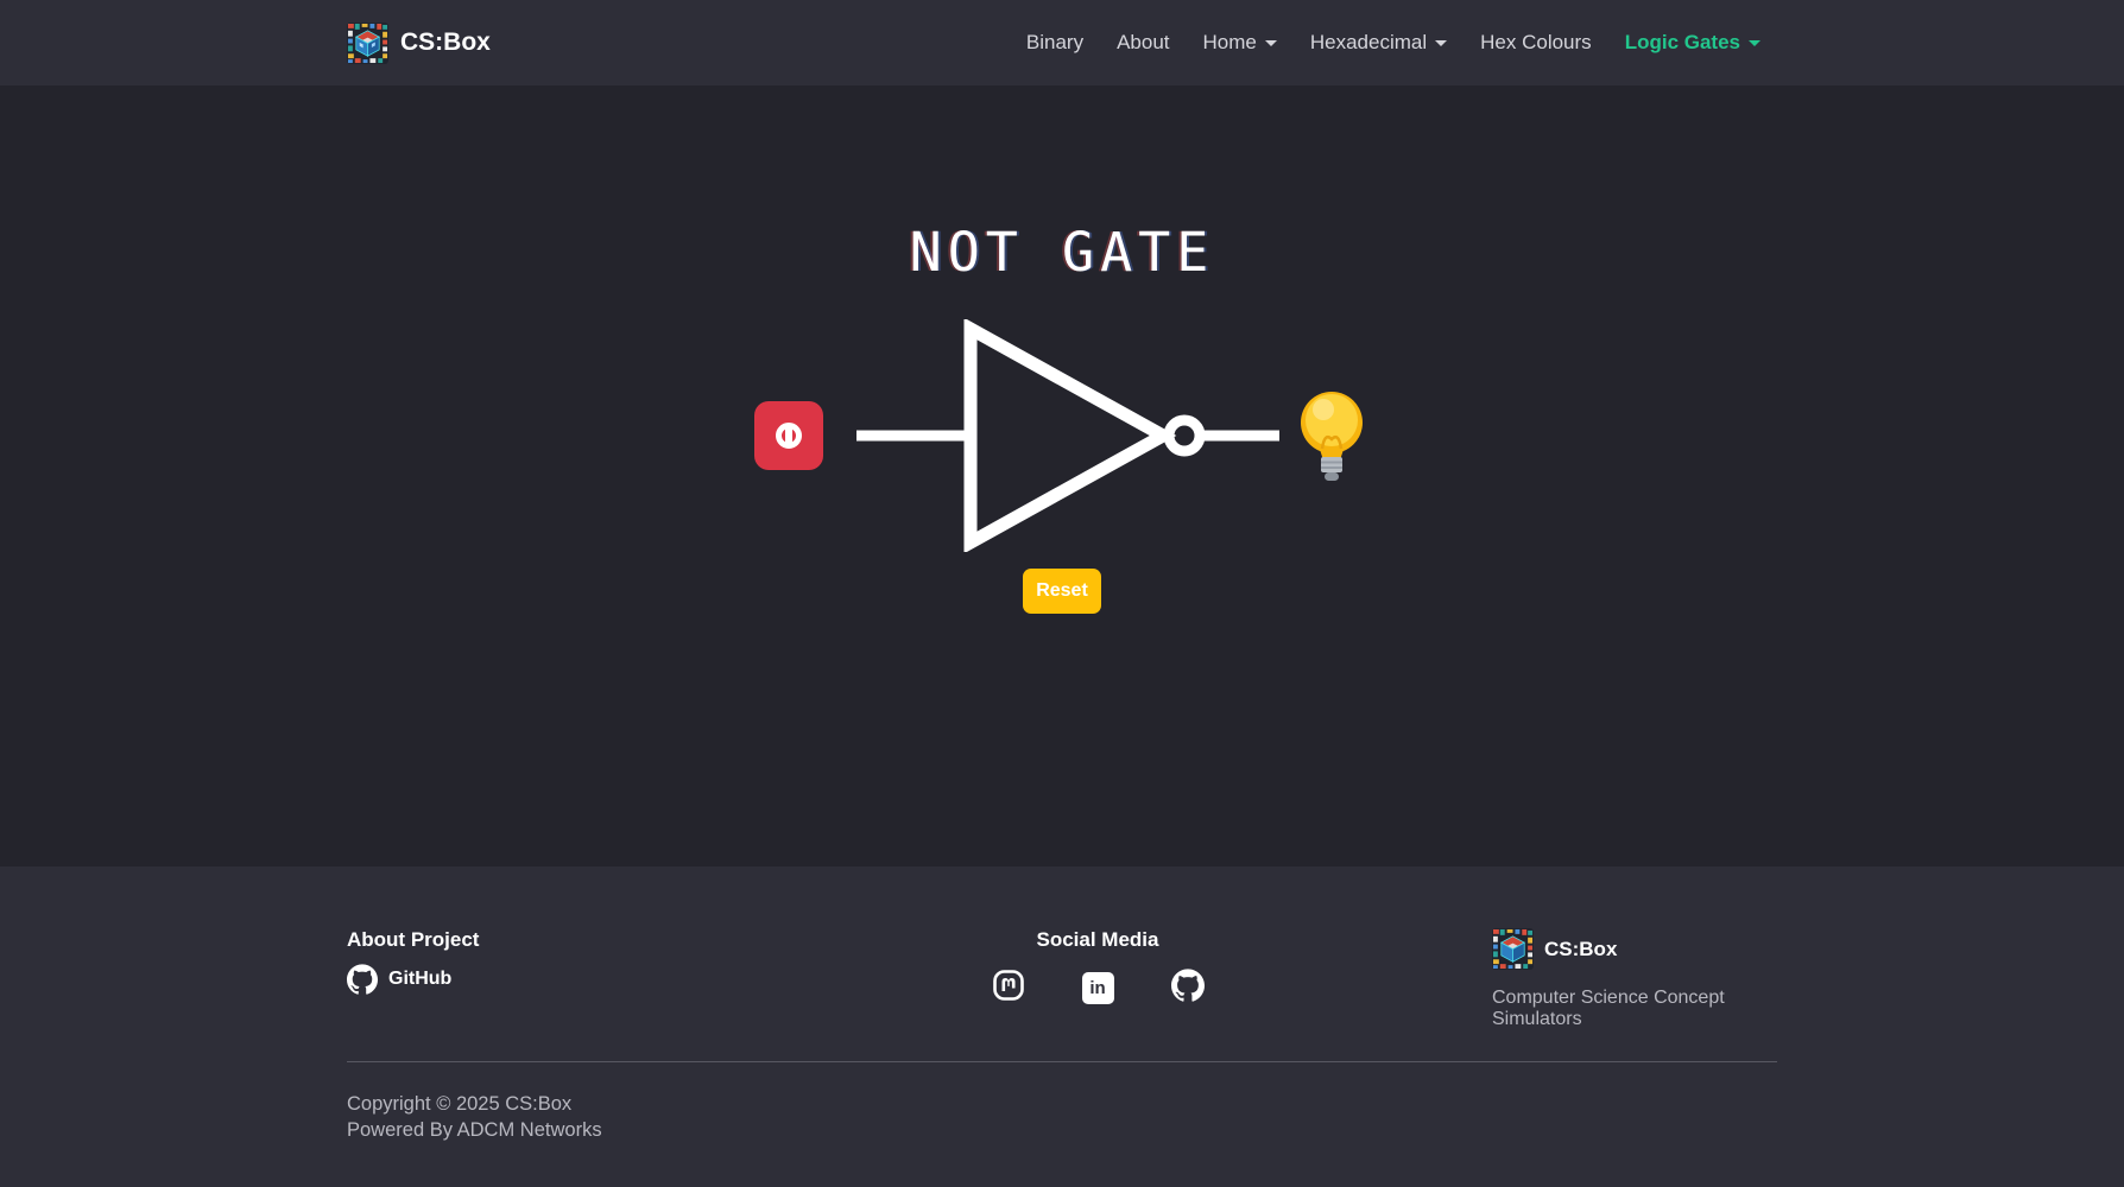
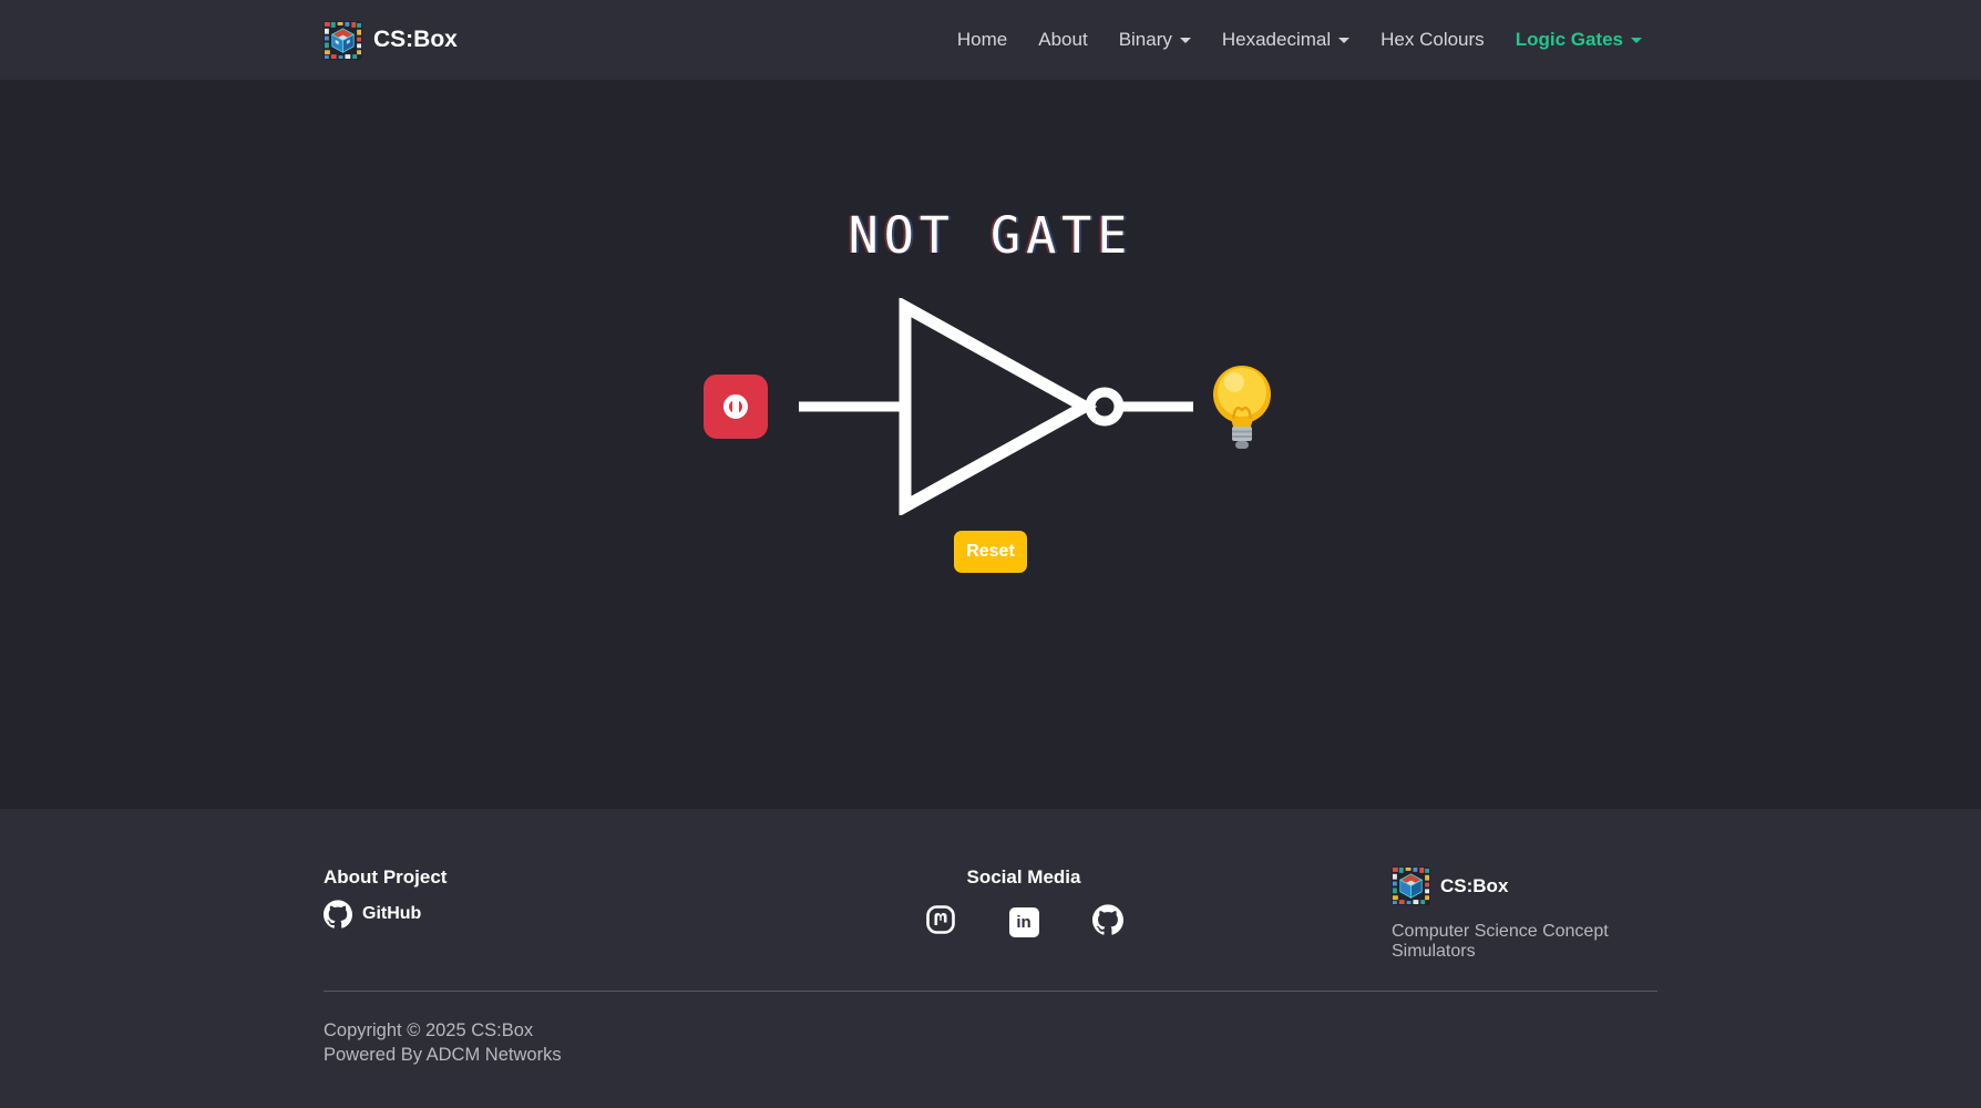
  CS:Box
- Binary
+ Home
  About
- Home
+ Binary
  Hexadecimal
  Hex Colours
  Logic Gates
  NOT GATE
  Reset
  About Project
  GitHub
  Social Media
  in
  CS:Box
  Computer Science Concept Simulators
  Copyright © 2025 CS:Box
  Powered By ADCM Networks
